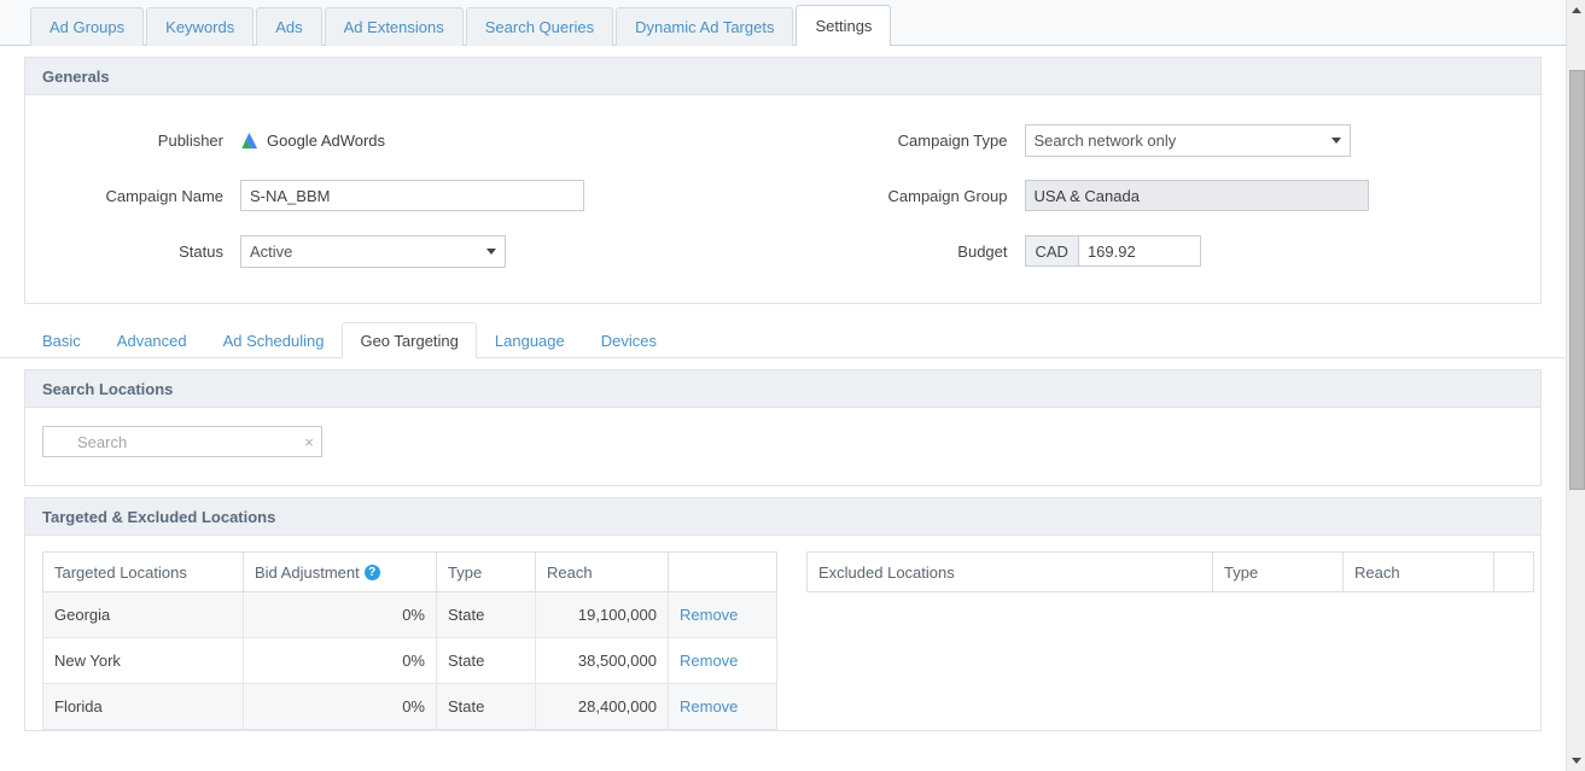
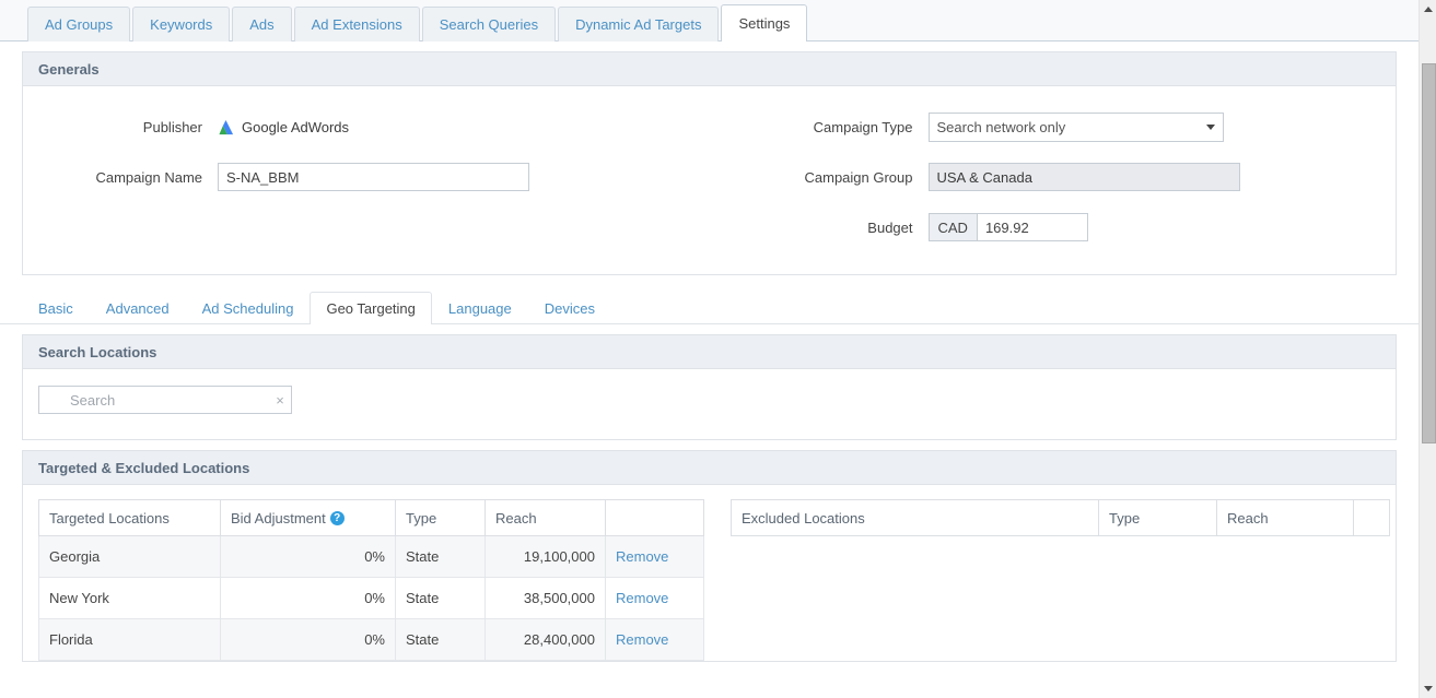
  Ad Groups
  Keywords
  Ads
  Ad Extensions
  Search Queries
  Dynamic Ad Targets
  Settings
  Generals
  Publisher
  Google AdWords
  Campaign Name
  S-NA_BBM
- Status
- Active
  Campaign Type
  Search network only
  Campaign Group
  USA & Canada
  Budget
  CAD
  169.92
  Basic
  Advanced
  Ad Scheduling
  Geo Targeting
  Language
  Devices
  Search Locations
  Search
  ×
  Targeted & Excluded Locations
  Targeted Locations	Bid Adjustment ?	Type	Reach
  Georgia	0%	State	19,100,000	Remove
  New York	0%	State	38,500,000	Remove
  Florida	0%	State	28,400,000	Remove
  Excluded Locations	Type	Reach
